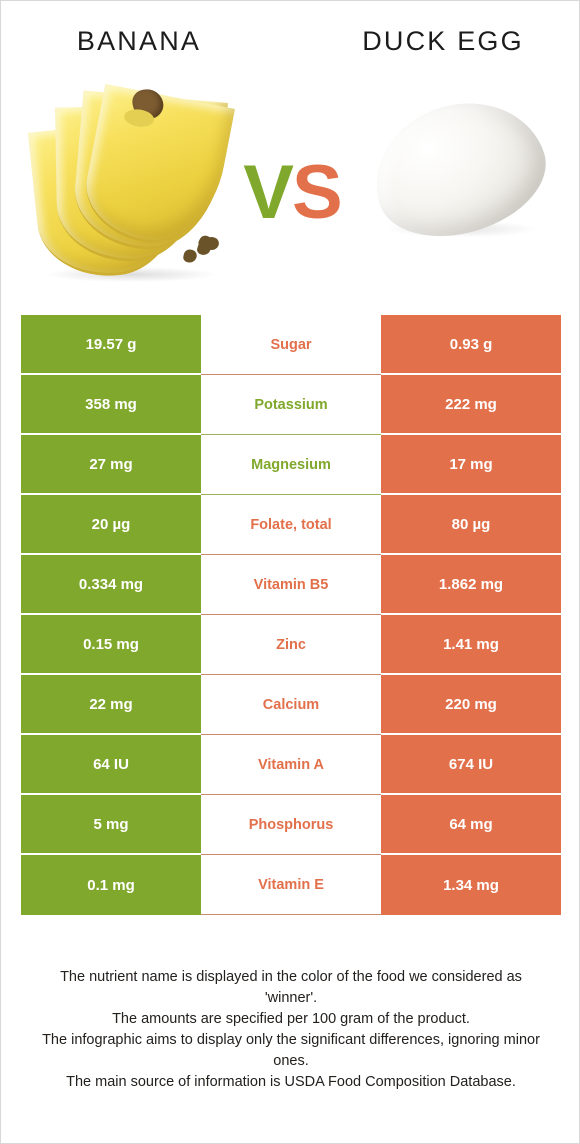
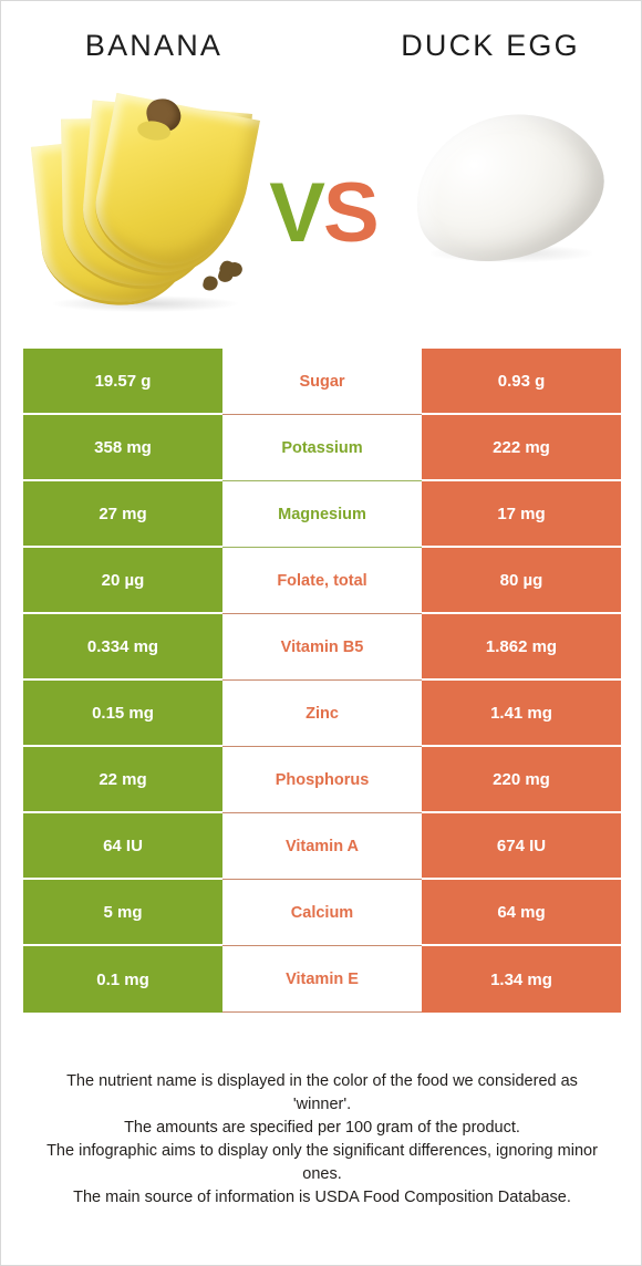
  BANANA
  DUCK EGG
  VS
  19.57 g
  Sugar
  0.93 g
  358 mg
  Potassium
  222 mg
  27 mg
  Magnesium
  17 mg
  20 µg
  Folate, total
  80 µg
  0.334 mg
  Vitamin B5
  1.862 mg
  0.15 mg
  Zinc
  1.41 mg
  22 mg
- Calcium
+ Phosphorus
  220 mg
  64 IU
  Vitamin A
  674 IU
  5 mg
- Phosphorus
+ Calcium
  64 mg
  0.1 mg
  Vitamin E
  1.34 mg
  The nutrient name is displayed in the color of the food we considered as
  'winner'.
  The amounts are specified per 100 gram of the product.
  The infographic aims to display only the significant differences, ignoring minor
  ones.
  The main source of information is USDA Food Composition Database.
